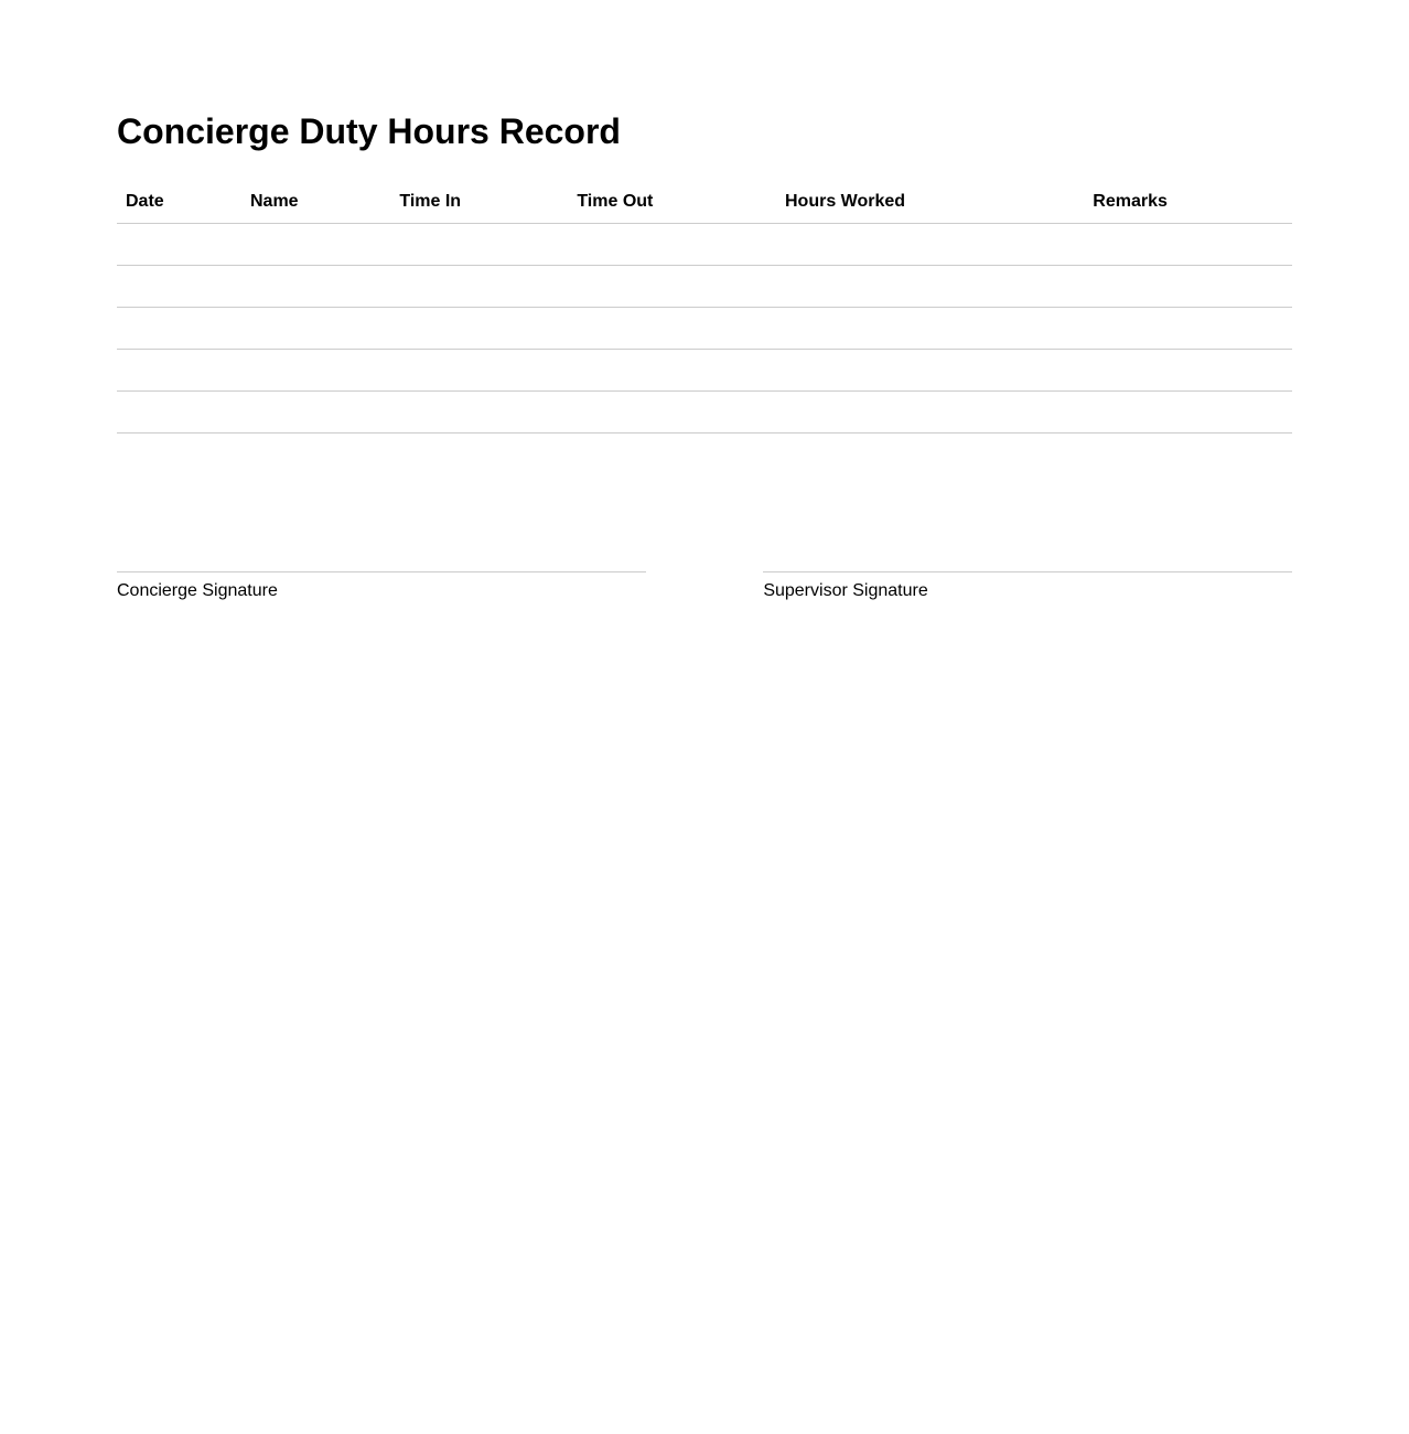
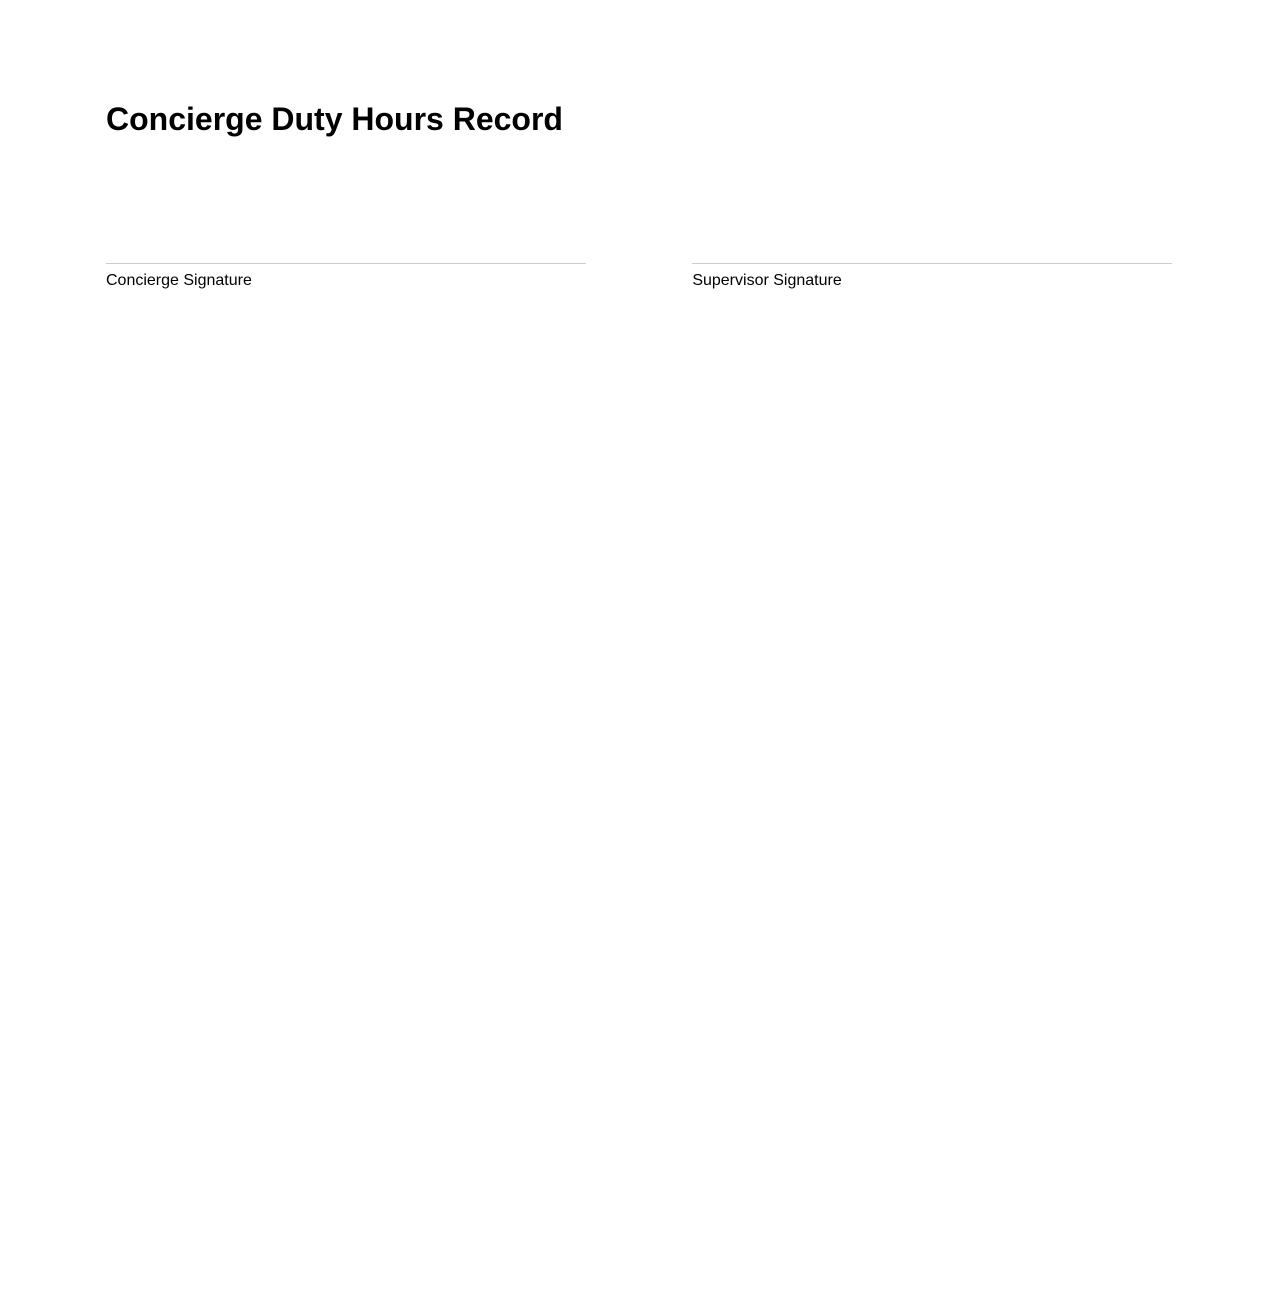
  Concierge Duty Hours Record
- Date	Name	Time In	Time Out	Hours Worked	Remarks
  Concierge Signature
  Supervisor Signature
